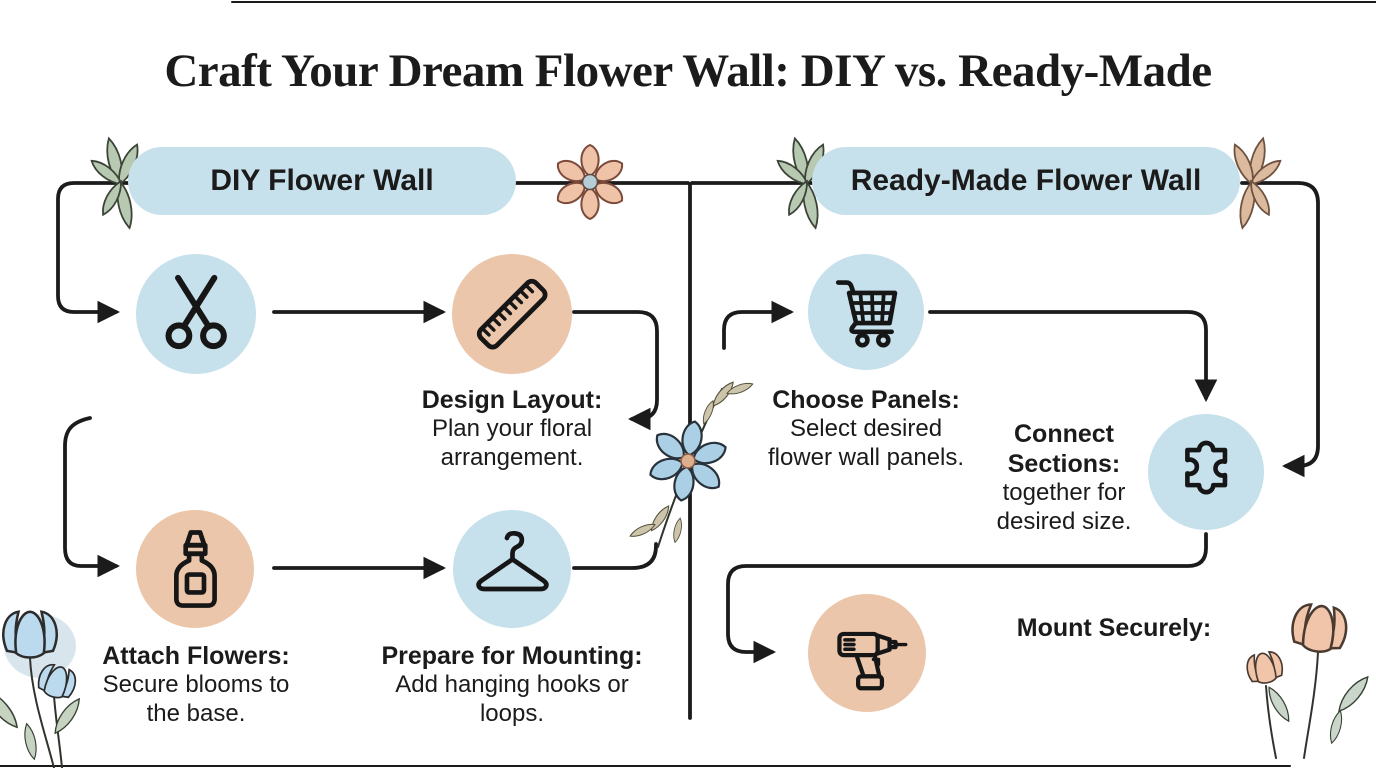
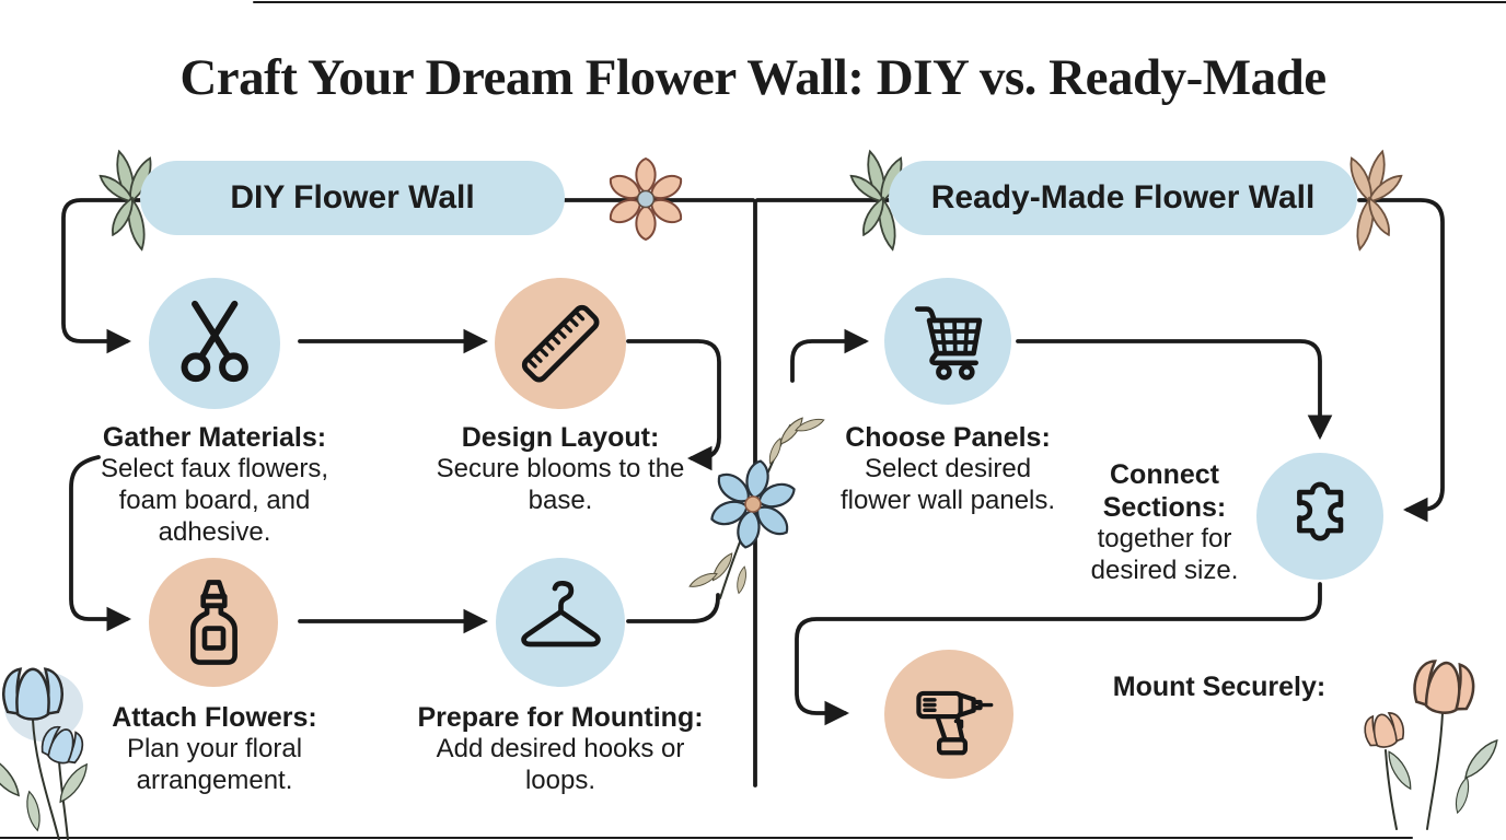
  Craft Your Dream Flower Wall: DIY vs. Ready-Made
  DIY Flower Wall
  Ready-Made Flower Wall
+ Gather Materials:
+ Select faux flowers, foam board, and adhesive.
  Design Layout:
- Plan your floral arrangement.
+ Secure blooms to the base.
  Attach Flowers:
- Secure blooms to the base.
+ Plan your floral arrangement.
  Prepare for Mounting:
- Add hanging hooks or loops.
+ Add desired hooks or loops.
  Choose Panels:
  Select desired flower wall panels.
  Connect Sections:
  together for desired size.
  Mount Securely:
